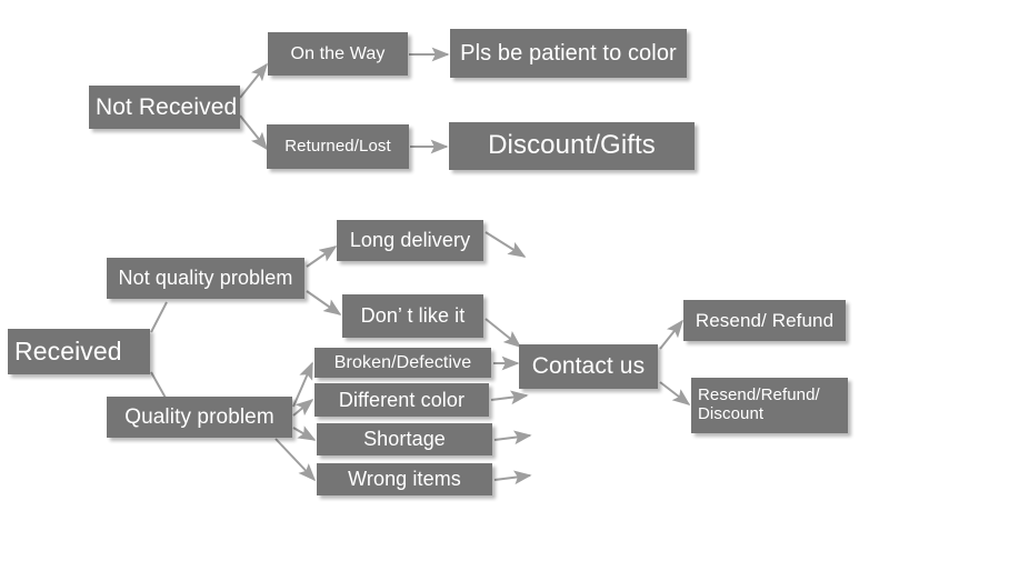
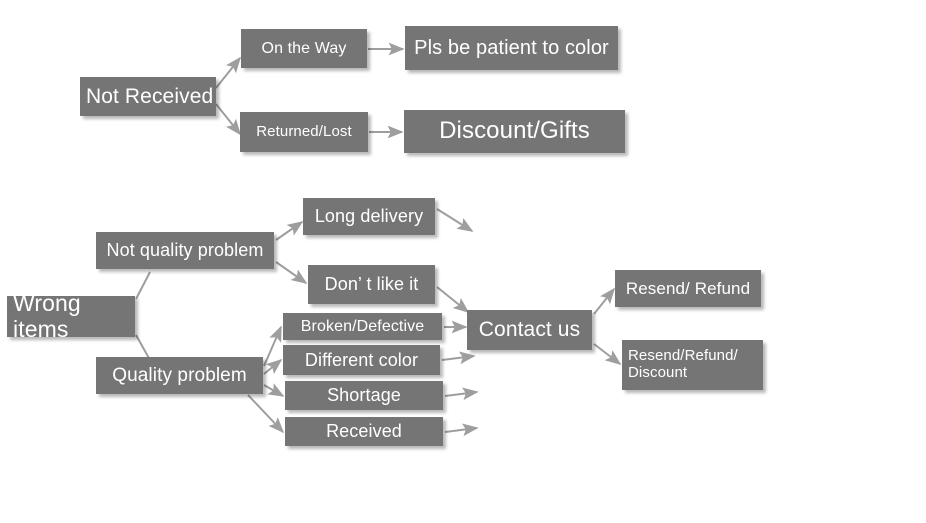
  Not Received
  On the Way
  Pls be patient to color
  Returned/Lost
  Discount/Gifts
- Received
+ Wrong items
  Not quality problem
  Quality problem
  Long delivery
  Don’ t like it
  Broken/Defective
  Different color
  Shortage
- Wrong items
+ Received
  Contact us
  Resend/ Refund
  Resend/Refund/
  Discount
